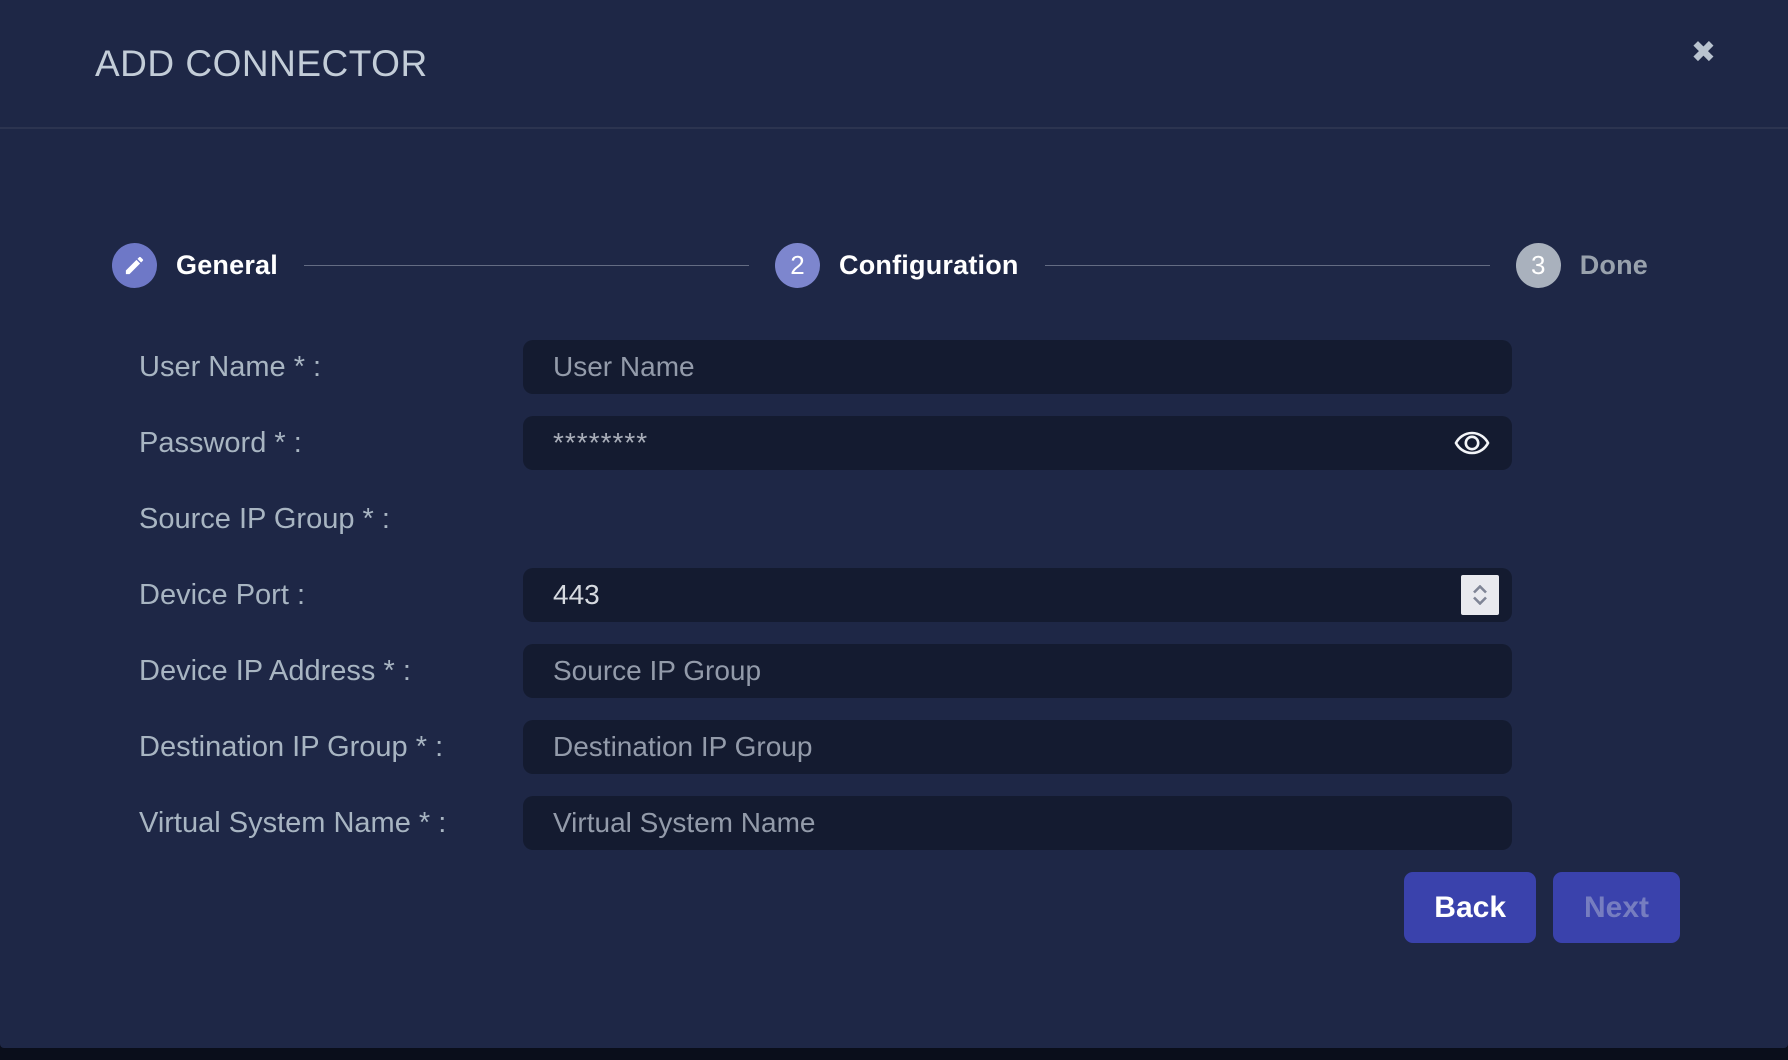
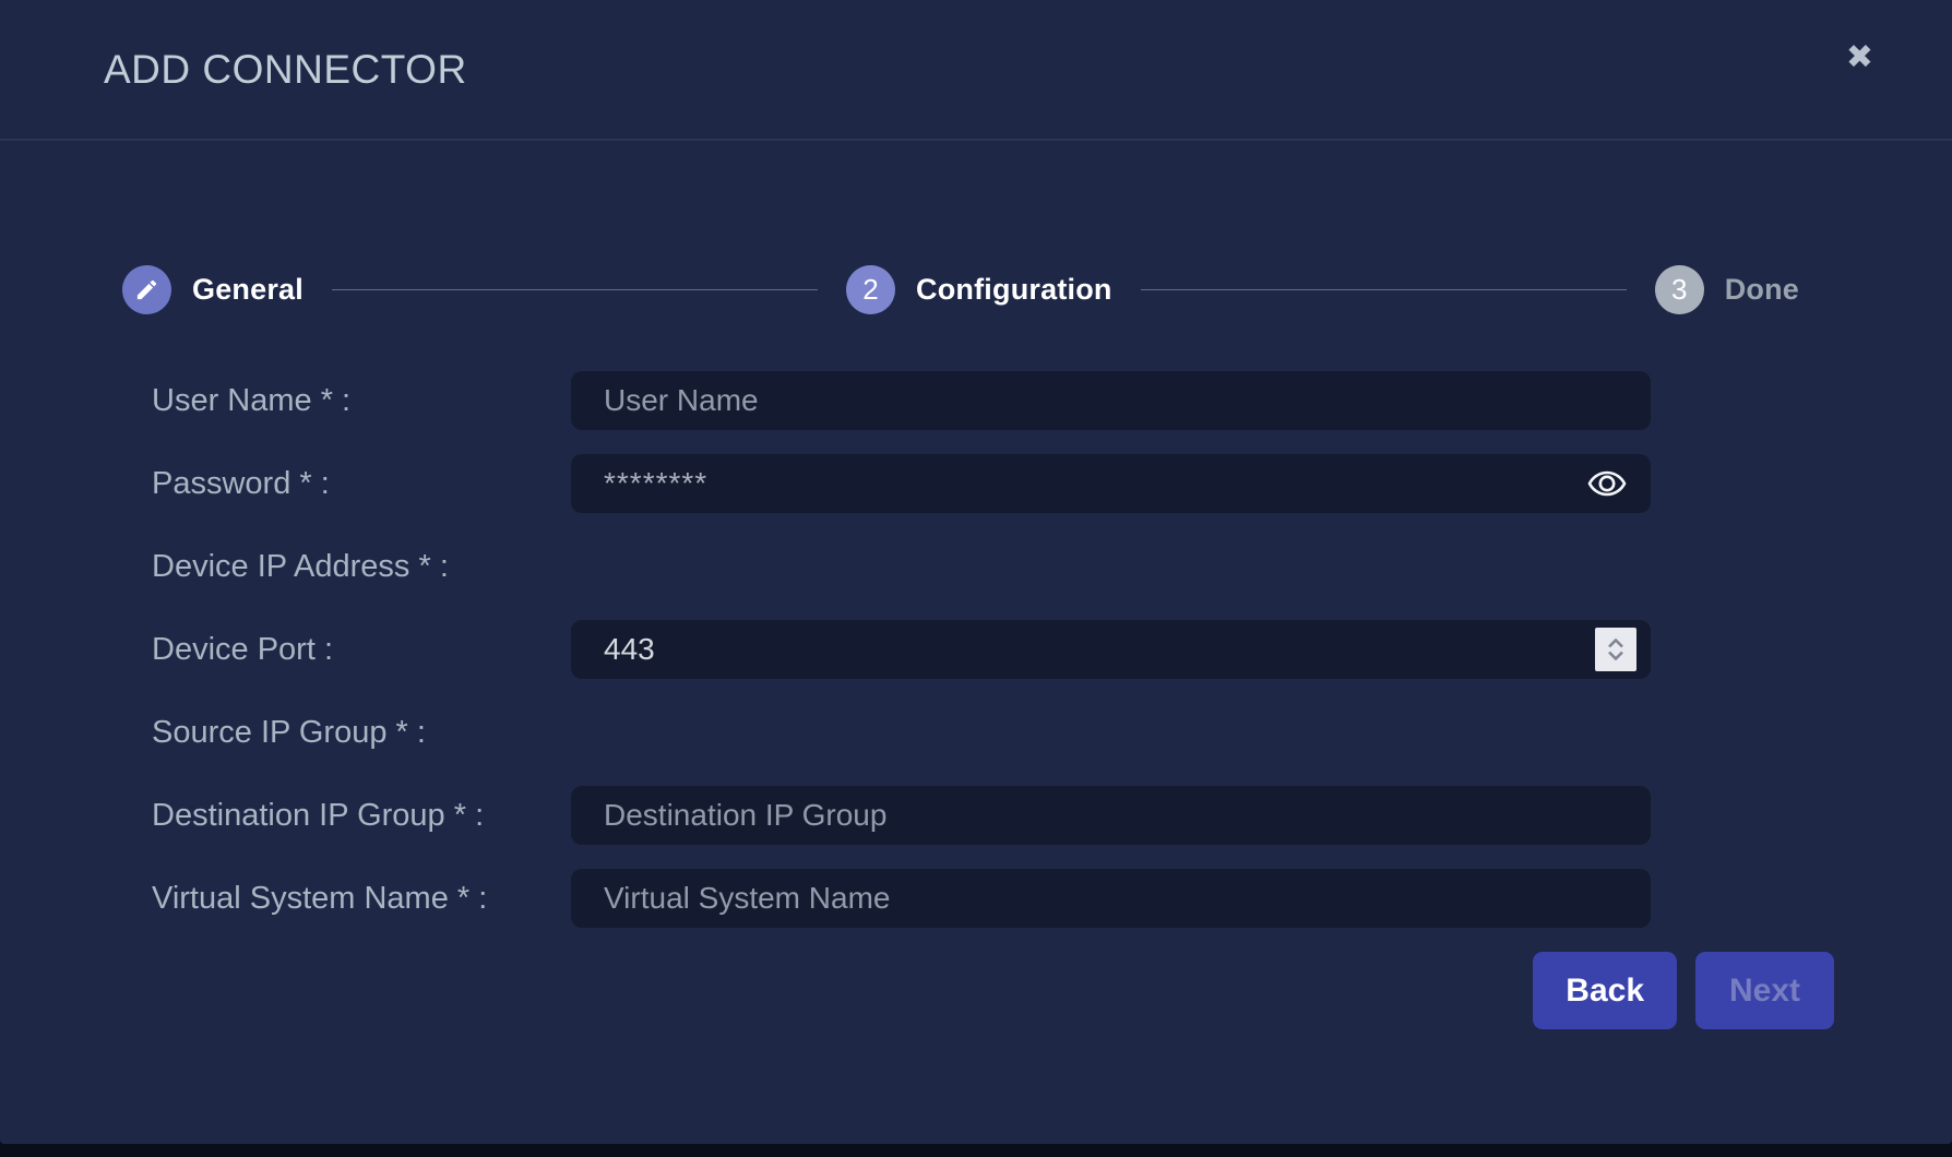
  ADD CONNECTOR
  ✖
  General
  2
  Configuration
  3
  Done
  User Name * :
  User Name
  Password * :
  ********
- Source IP Group * :
+ Device IP Address * :
  Device Port :
  443
- Device IP Address * :
+ Source IP Group * :
- Source IP Group
  Destination IP Group * :
  Destination IP Group
  Virtual System Name * :
  Virtual System Name
  Back
  Next
